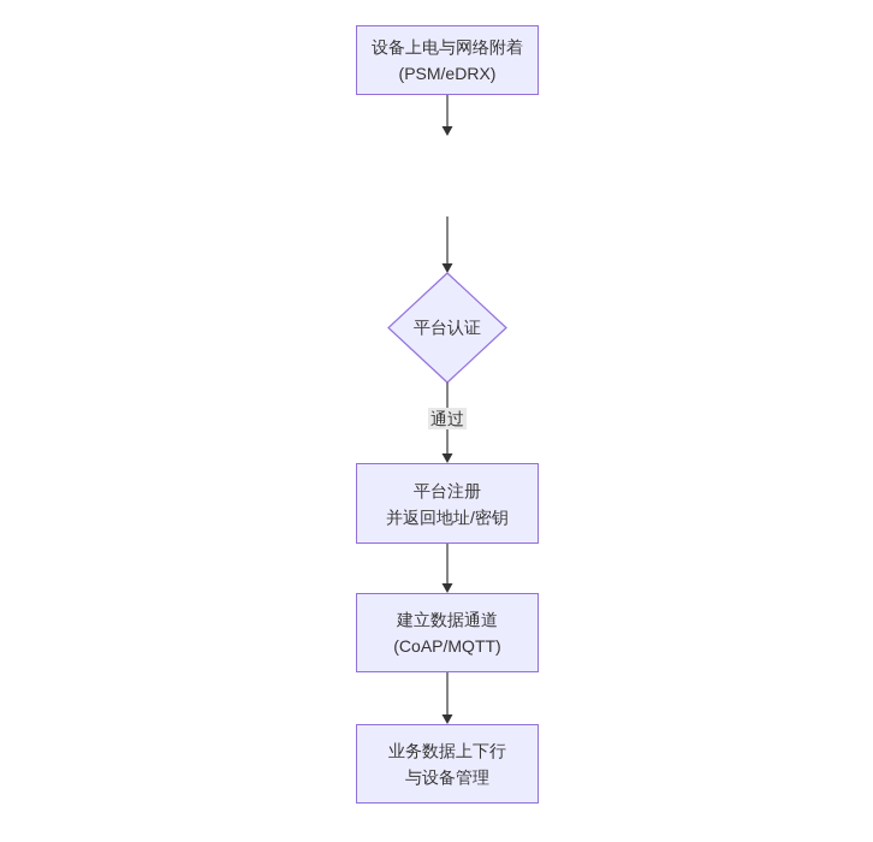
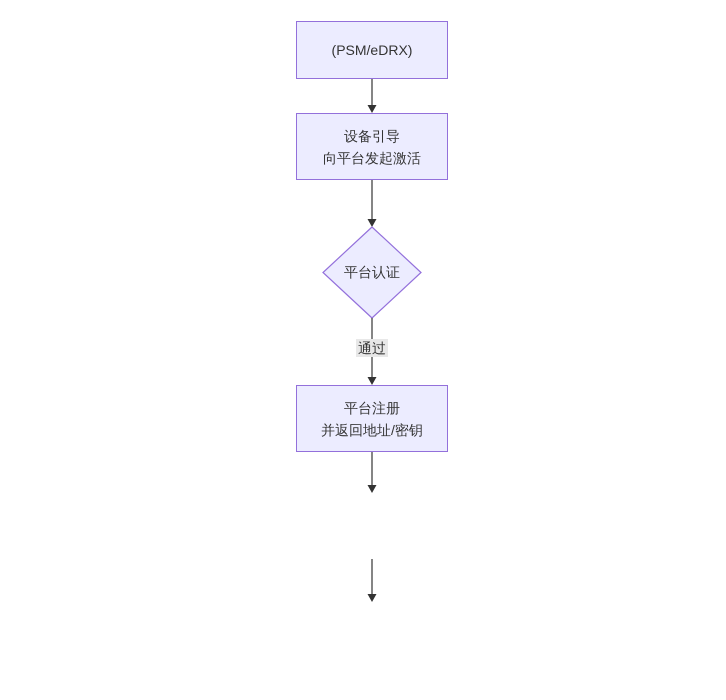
- 设备上电与网络附着
  (PSM/eDRX)
+ 设备引导
+ 向平台发起激活
  平台认证
  通过
  平台注册
  并返回地址/密钥
- 建立数据通道
- (CoAP/MQTT)
- 业务数据上下行
- 与设备管理
